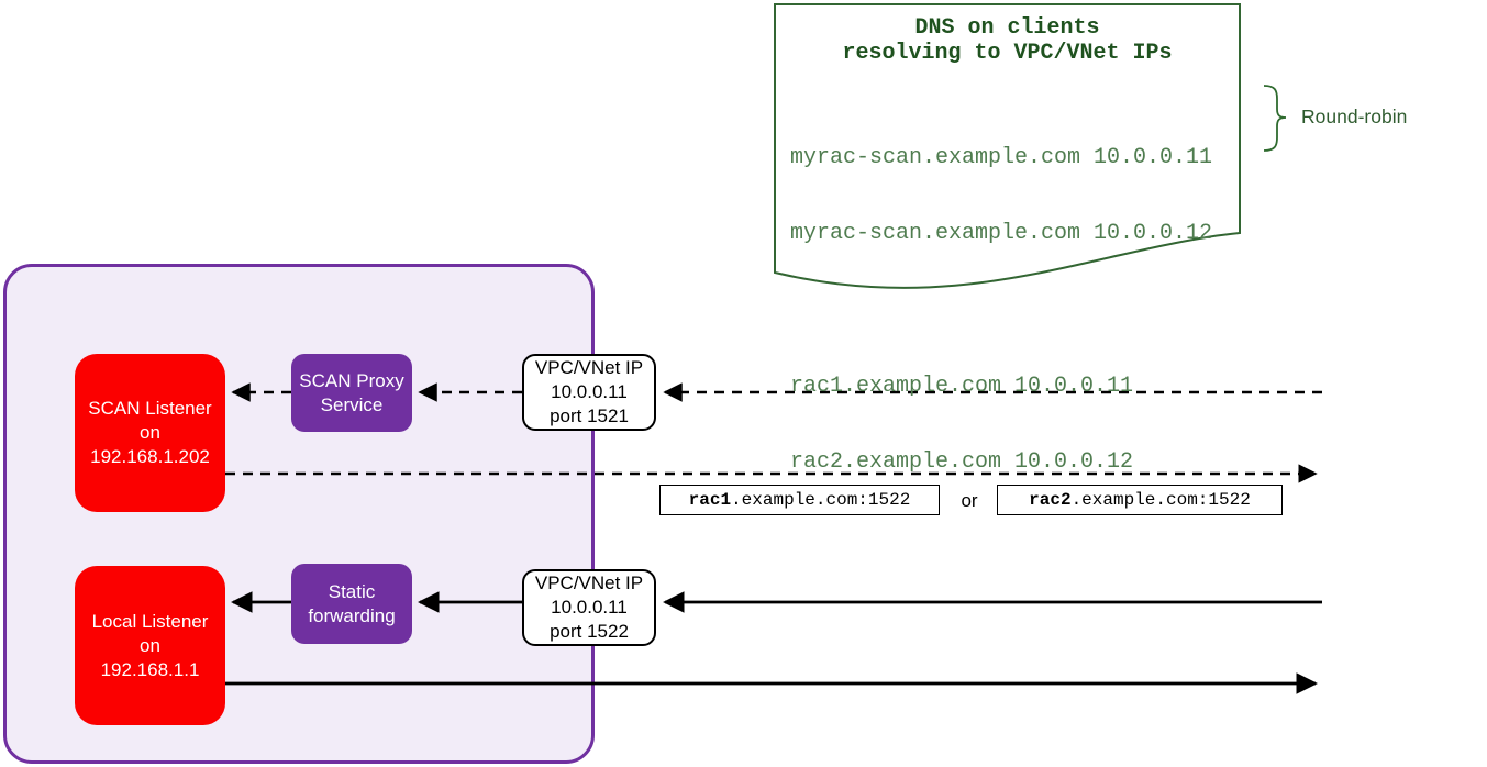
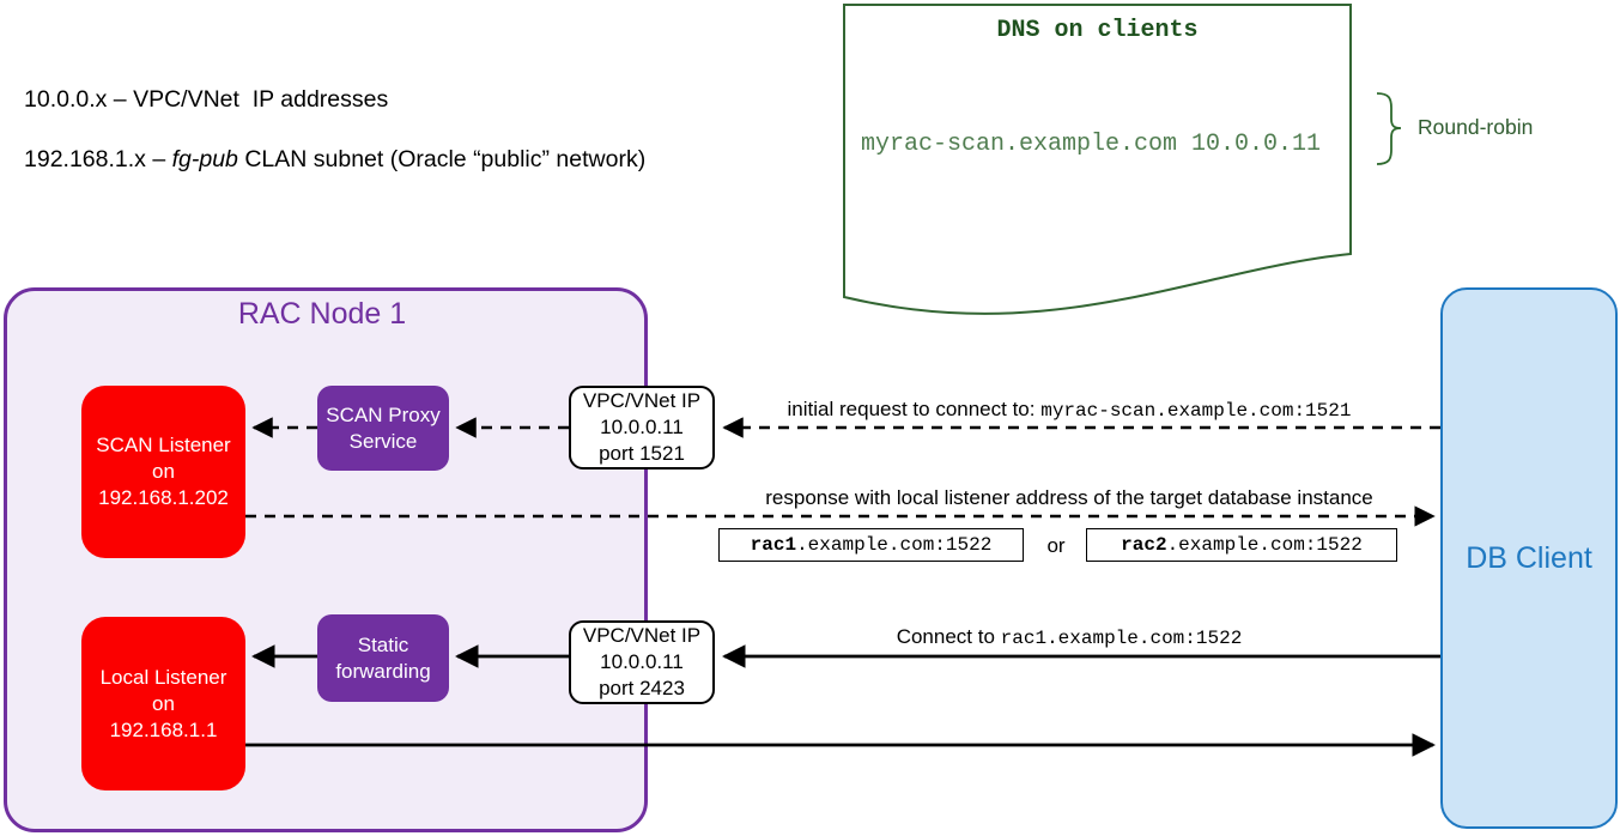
+ 10.0.0.x – VPC/VNet IP addresses
+ 192.168.1.x – fg-pub CLAN subnet (Oracle “public” network)
+ RAC Node 1
+ DB Client
  DNS on clients
- resolving to VPC/VNet IPs
  myrac-scan.example.com 10.0.0.11
- myrac-scan.example.com 10.0.0.12
- rac1.example.com 10.0.0.11
- rac2.example.com 10.0.0.12
  Round-robin
  SCAN Listener
  on
  192.168.1.202
  SCAN Proxy
  Service
  VPC/VNet IP
  10.0.0.11
  port 1521
  Local Listener
  on
  192.168.1.1
  Static
  forwarding
  VPC/VNet IP
  10.0.0.11
- port 1522
+ port 2423
+ initial request to connect to: myrac-scan.example.com:1521
+ response with local listener address of the target database instance
  rac1
  .example.com:1522
  or
  rac2
  .example.com:1522
+ Connect to rac1.example.com:1522
